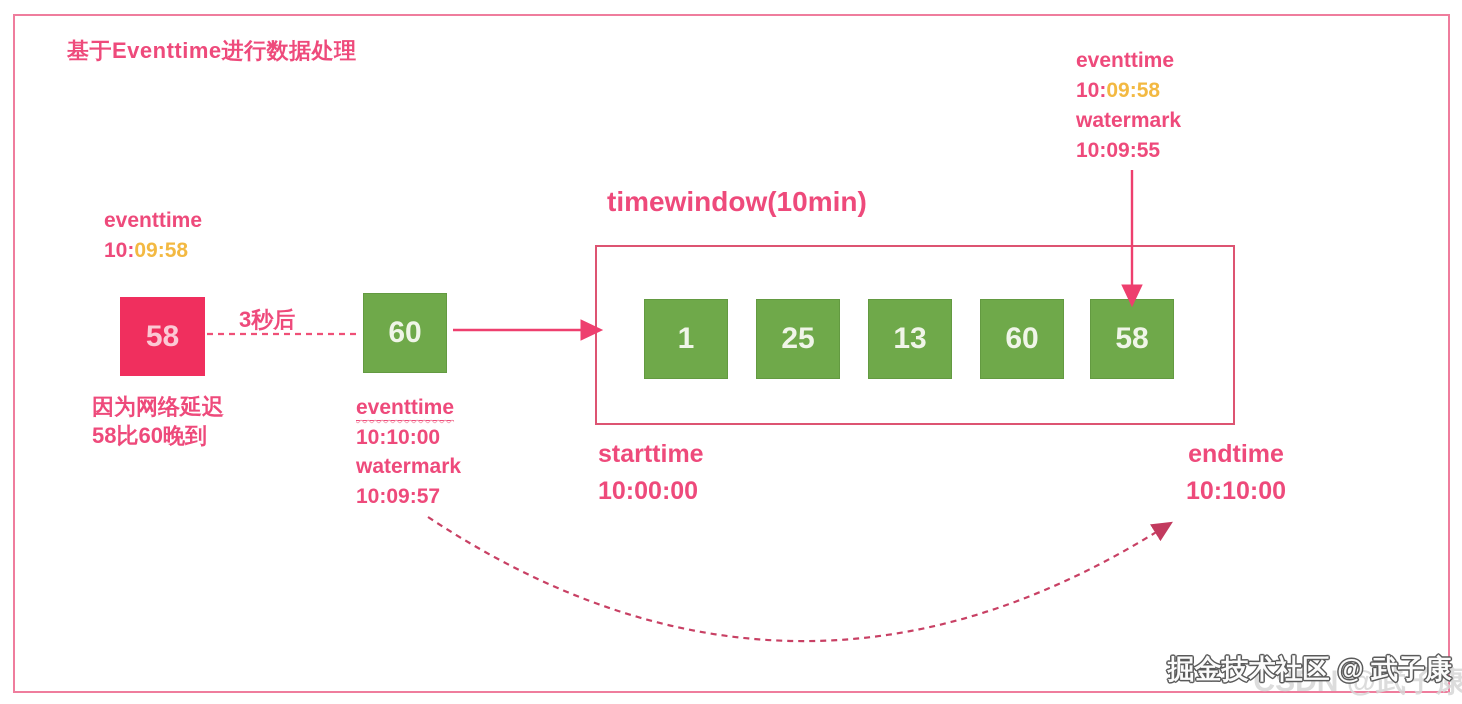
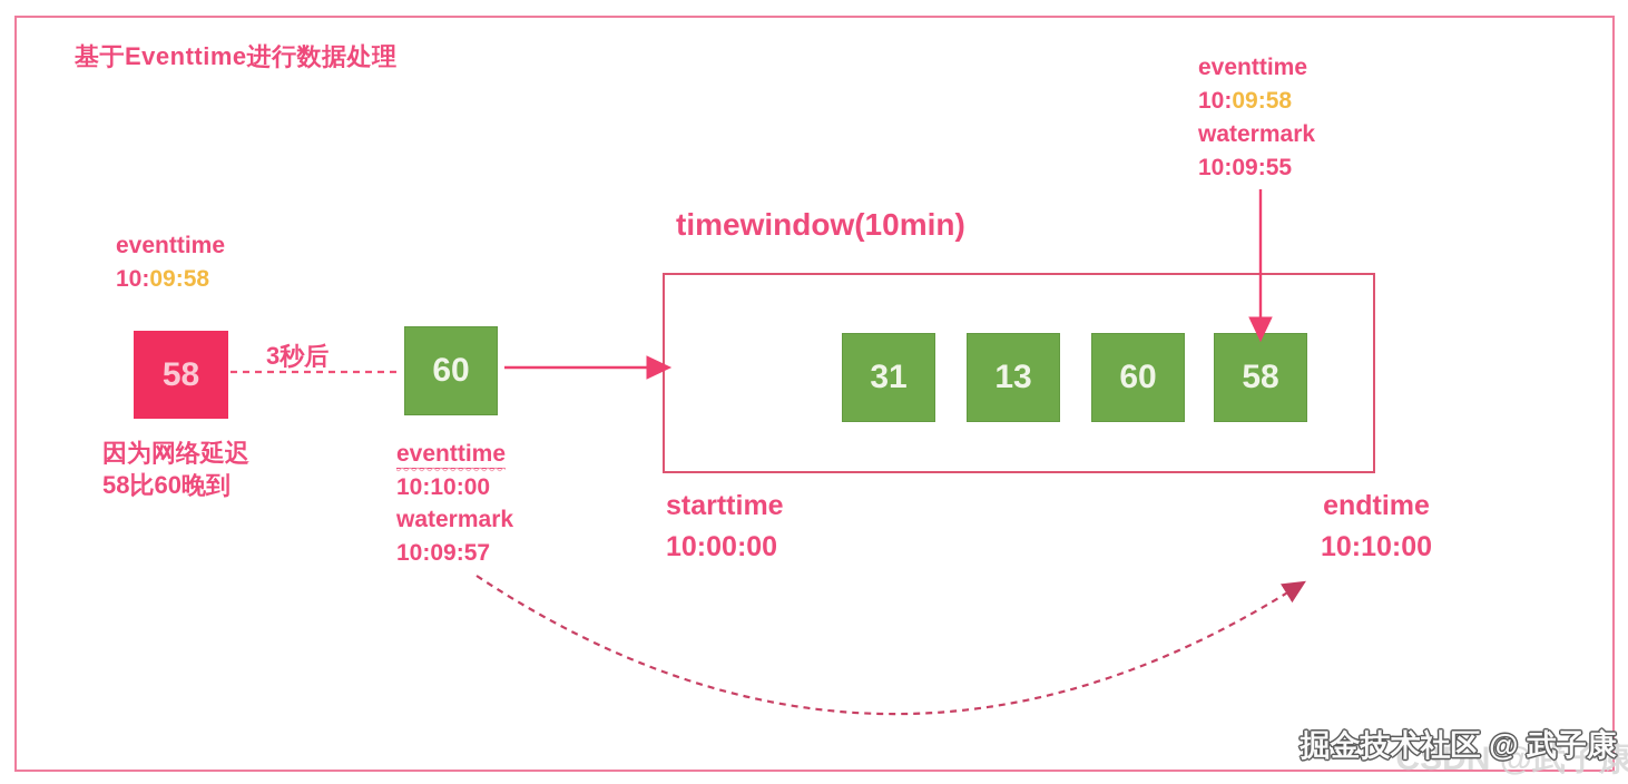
  基于Eventtime进行数据处理
  eventtime
  10:09:58
  watermark
  10:09:55
  eventtime
  10:09:58
  58
  3秒后
  60
  因为网络延迟
  58比60晚到
  eventtime
  10:10:00
  watermark
  10:09:57
  timewindow(10min)
- 1
- 25
+ 31
  13
  60
  58
  starttime
  10:00:00
  endtime
  10:10:00
  CSDN @武子康
  掘金技术社区 @ 武子康
